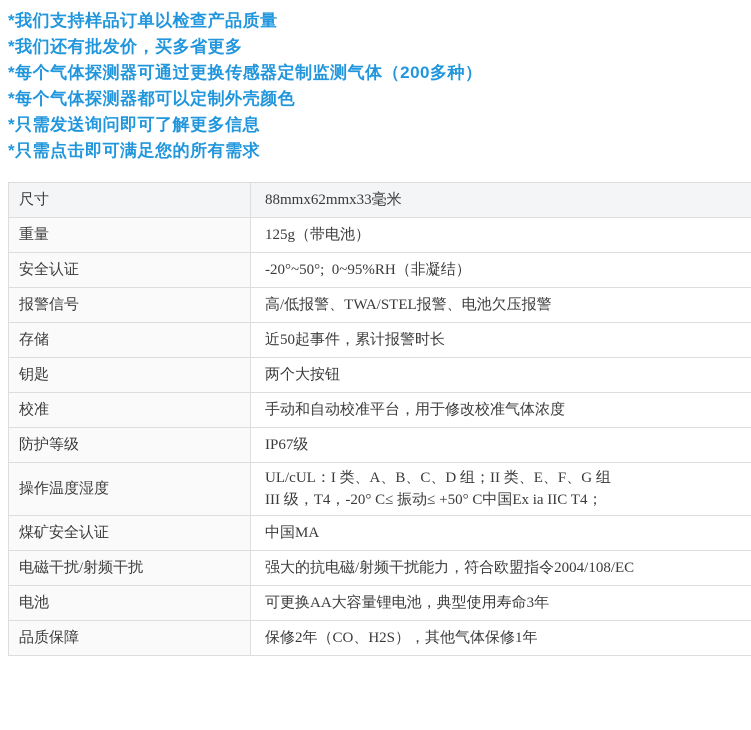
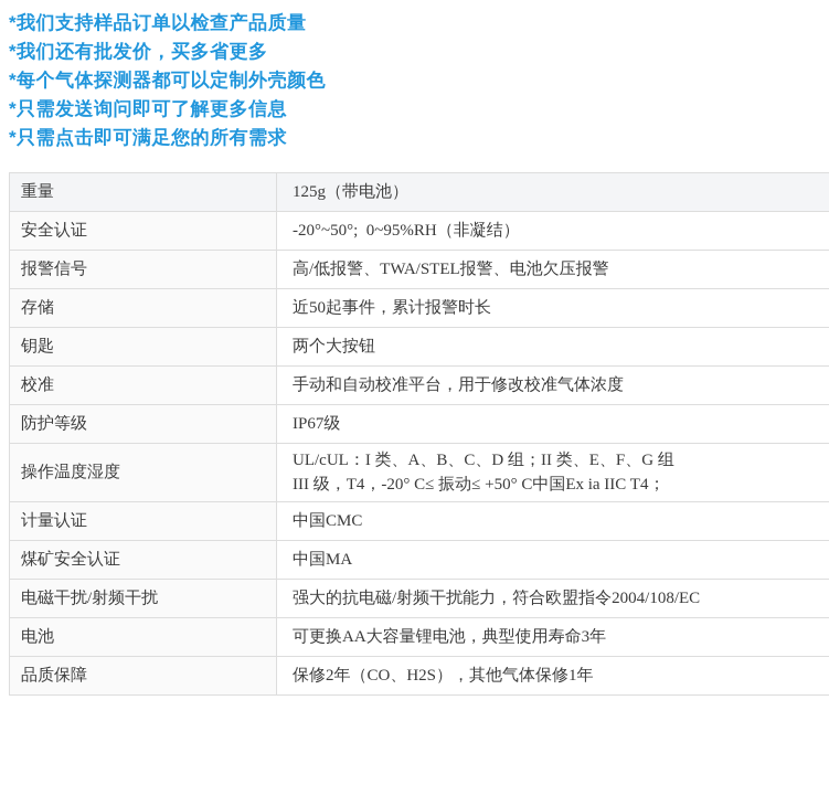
  *我们支持样品订单以检查产品质量
  *我们还有批发价，买多省更多
- *每个气体探测器可通过更换传感器定制监测气体（200多种）
  *每个气体探测器都可以定制外壳颜色
  *只需发送询问即可了解更多信息
  *只需点击即可满足您的所有需求
- 尺寸	88mmx62mmx33毫米
  重量	125g（带电池）
  安全认证	-20°~50°; 0~95%RH（非凝结）
  报警信号	高/低报警、TWA/STEL报警、电池欠压报警
  存储	近50起事件，累计报警时长
  钥匙	两个大按钮
  校准	手动和自动校准平台，用于修改校准气体浓度
  防护等级	IP67级
  操作温度湿度	UL/cUL：I 类、A、B、C、D 组；II 类、E、F、G 组 III 级，T4，-20° C≤ 振动≤ +50° C中国Ex ia IIC T4；
+ 计量认证	中国CMC
  煤矿安全认证	中国MA
  电磁干扰/射频干扰	强大的抗电磁/射频干扰能力，符合欧盟指令2004/108/EC
  电池	可更换AA大容量锂电池，典型使用寿命3年
  品质保障	保修2年（CO、H2S），其他气体保修1年
